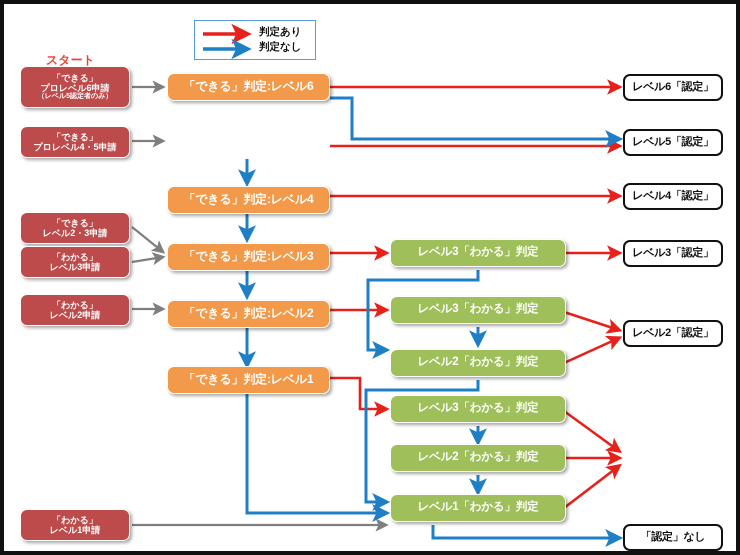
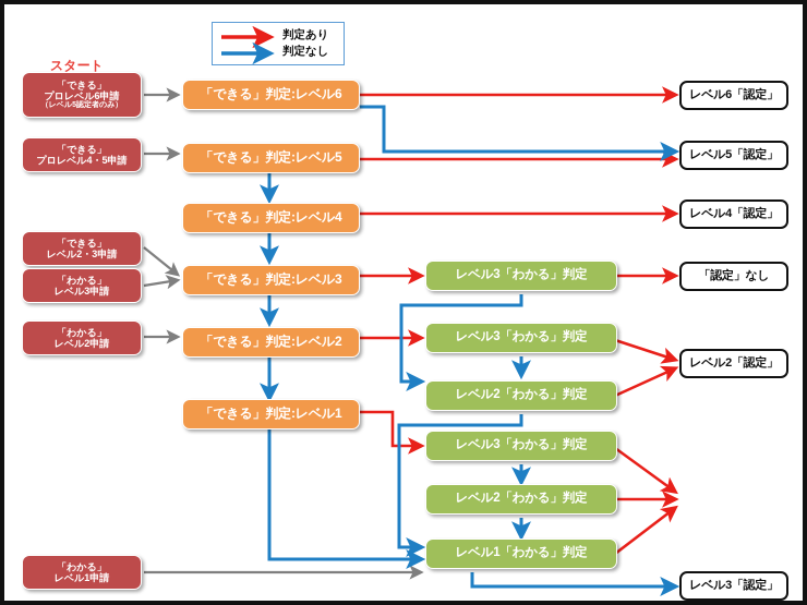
  判定あり
  判定なし
  スタート
  「できる」
  プロレベル6申請
  「できる」
  プロレベル4・5申請
  「できる」
  レベル2・3申請
  「わかる」
  レベル3申請
  「わかる」
  レベル2申請
  「わかる」
  レベル1申請
  「できる」判定:レベル6
+ 「できる」判定:レベル5
  「できる」判定:レベル4
  「できる」判定:レベル3
  「できる」判定:レベル2
  「できる」判定:レベル1
  レベル3「わかる」判定
  レベル3「わかる」判定
  レベル2「わかる」判定
  レベル3「わかる」判定
  レベル2「わかる」判定
  レベル1「わかる」判定
  レベル6「認定」
  レベル5「認定」
  レベル4「認定」
- レベル3「認定」
+ 「認定」なし
  レベル2「認定」
- 「認定」なし
+ レベル3「認定」
